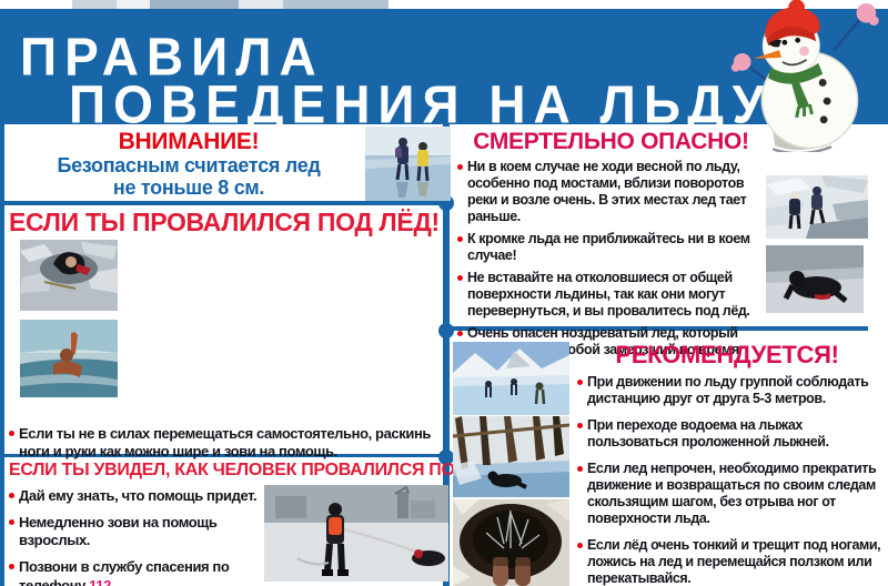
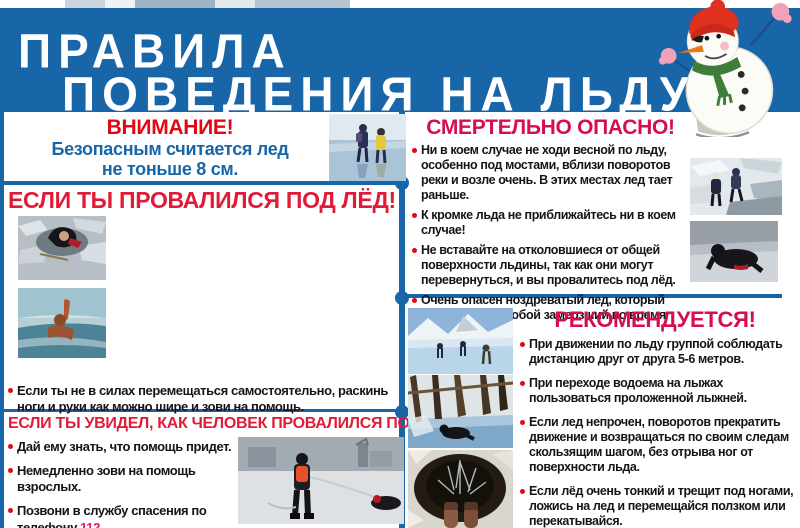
  ПРАВИЛА
  ПОВЕДЕНИЯ НА ЛЬДУ
  ВНИМАНИЕ!
  Безопасным считается лед
  не тоньше 8 см.
  ЕСЛИ ТЫ ПРОВАЛИЛСЯ ПОД ЛЁД!
  Если ты не в силах перемещаться самостоятельно, раскинь ноги и руки как можно шире и зови на помощь.
  ЕСЛИ ТЫ УВИДЕЛ, КАК ЧЕЛОВЕК ПРОВАЛИЛСЯ ПО
  Дай ему знать, что помощь придет.
  Немедленно зови на помощь взрослых.
  Позвони в службу спасения по телефону 112.
  СМЕРТЕЛЬНО ОПАСНО!
  Ни в коем случае не ходи весной по льду, особенно под мостами, вблизи поворотов реки и возле очень. В этих местах лед тает раньше.
  К кромке льда не приближайтесь ни в коем случае!
  Не вставайте на отколовшиеся от общей поверхности льдины, так как они могут перевернуться, и вы провалитесь под лёд.
  РЕКОМЕНДУЕТСЯ!
- При движении по льду группой соблюдать дистанцию друг от друга 5-3 метров.
+ При движении по льду группой соблюдать дистанцию друг от друга 5-6 метров.
  При переходе водоема на лыжах пользоваться проложенной лыжней.
- Если лед непрочен, необходимо прекратить движение и возвращаться по своим следам скользящим шагом, без отрыва ног от поверхности льда.
+ Если лед непрочен, поворотов прекратить движение и возвращаться по своим следам скользящим шагом, без отрыва ног от поверхности льда.
  Если лёд очень тонкий и трещит под ногами, ложись на лед и перемещайся ползком или перекатывайся.
